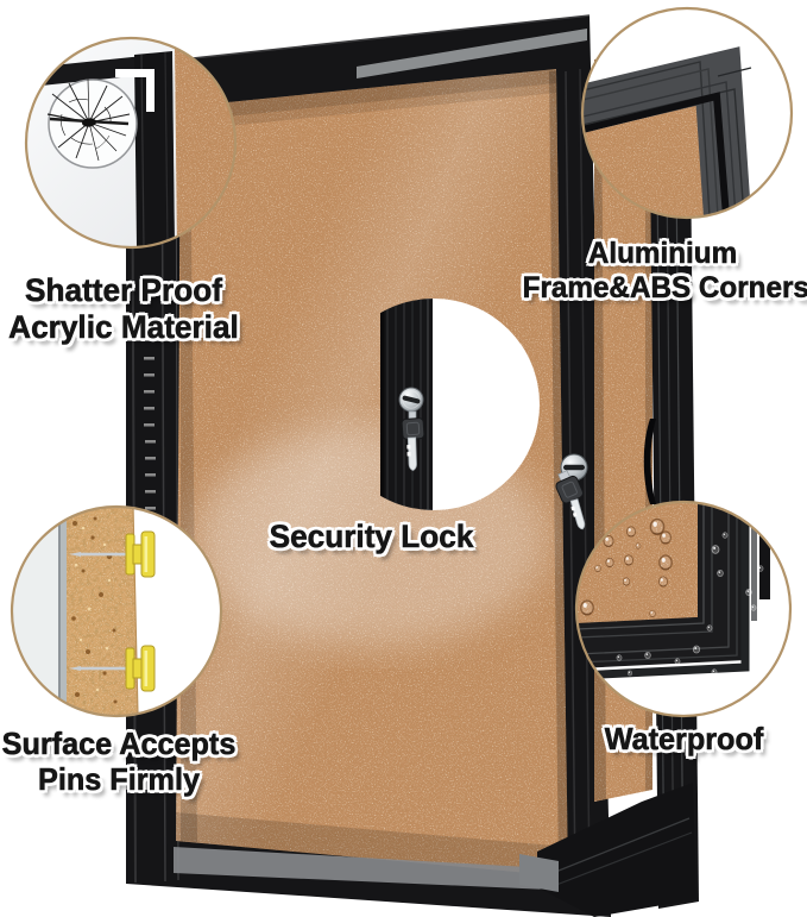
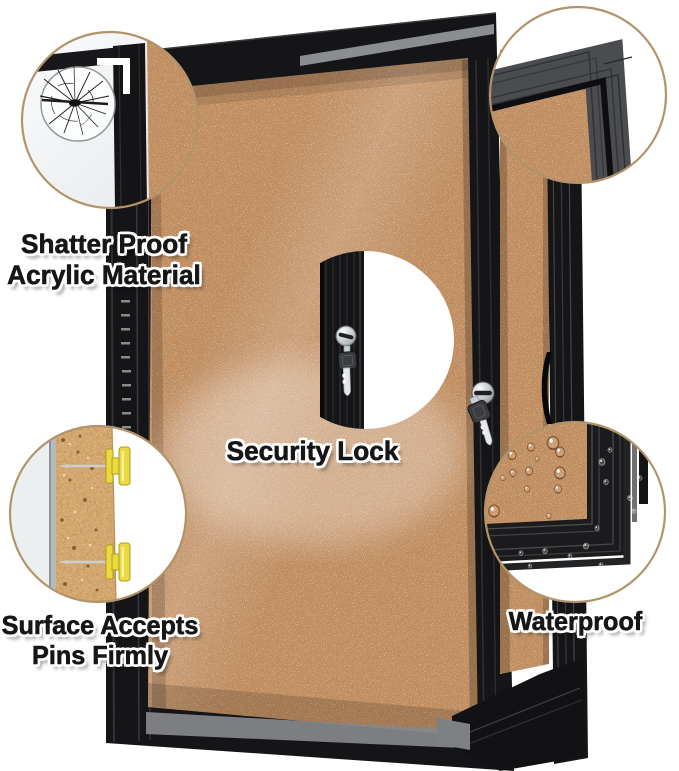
  Shatter Proof
  Acrylic Material
- Aluminium
- Frame&ABS Corners
  Security Lock
  Surface Accepts
  Pins Firmly
  Waterproof
